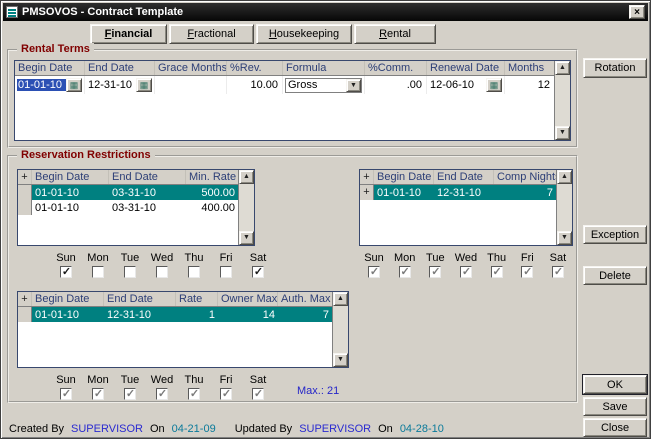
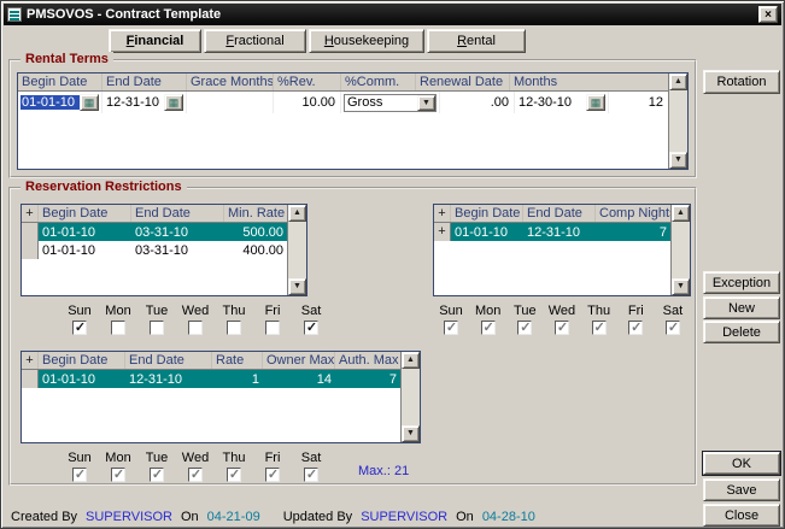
  PMSOVOS - Contract Template
  ×
  Financial
  Fractional
  Housekeeping
  Rental
  Rental Terms
  Begin Date
  End Date
  Grace Months
  %Rev.
- Formula
  %Comm.
  Renewal Date
  Months
  01-01-10
  ▦
  12-31-10
  ▦
  10.00
  Gross
  .00
- 12-06-10
+ 12-30-10
  ▦
  12
  Reservation Restrictions
  +
  Begin Date
  End Date
  Min. Rate
  01-01-10
  03-31-10
  500.00
  01-01-10
  03-31-10
  400.00
  +
  Begin Date
  End Date
  Comp Night
  +
  01-01-10
  12-31-10
  7
  Sun
  Mon
  Tue
  Wed
  Thu
  Fri
  Sat
  Sun
  Mon
  Tue
  Wed
  Thu
  Fri
  Sat
  +
  Begin Date
  End Date
  Rate
  Owner Max
  Auth. Max
  01-01-10
  12-31-10
  1
  14
  7
  Sun
  Mon
  Tue
  Wed
  Thu
  Fri
  Sat
  Max.: 21
  Rotation
  Exception
+ New
  Delete
  OK
  Save
  Close
  Created By
  SUPERVISOR
  On
  04-21-09
  Updated By
  SUPERVISOR
  On
  04-28-10
